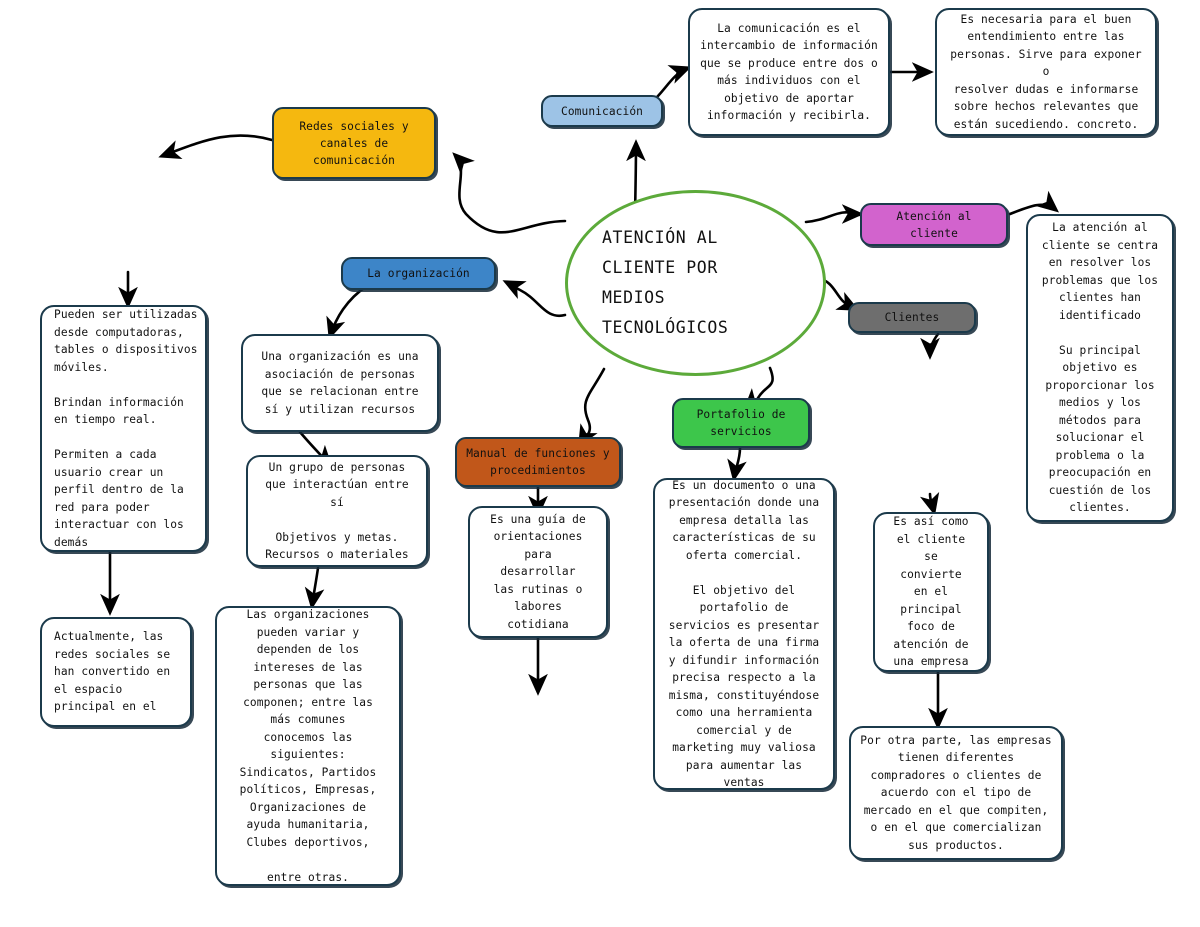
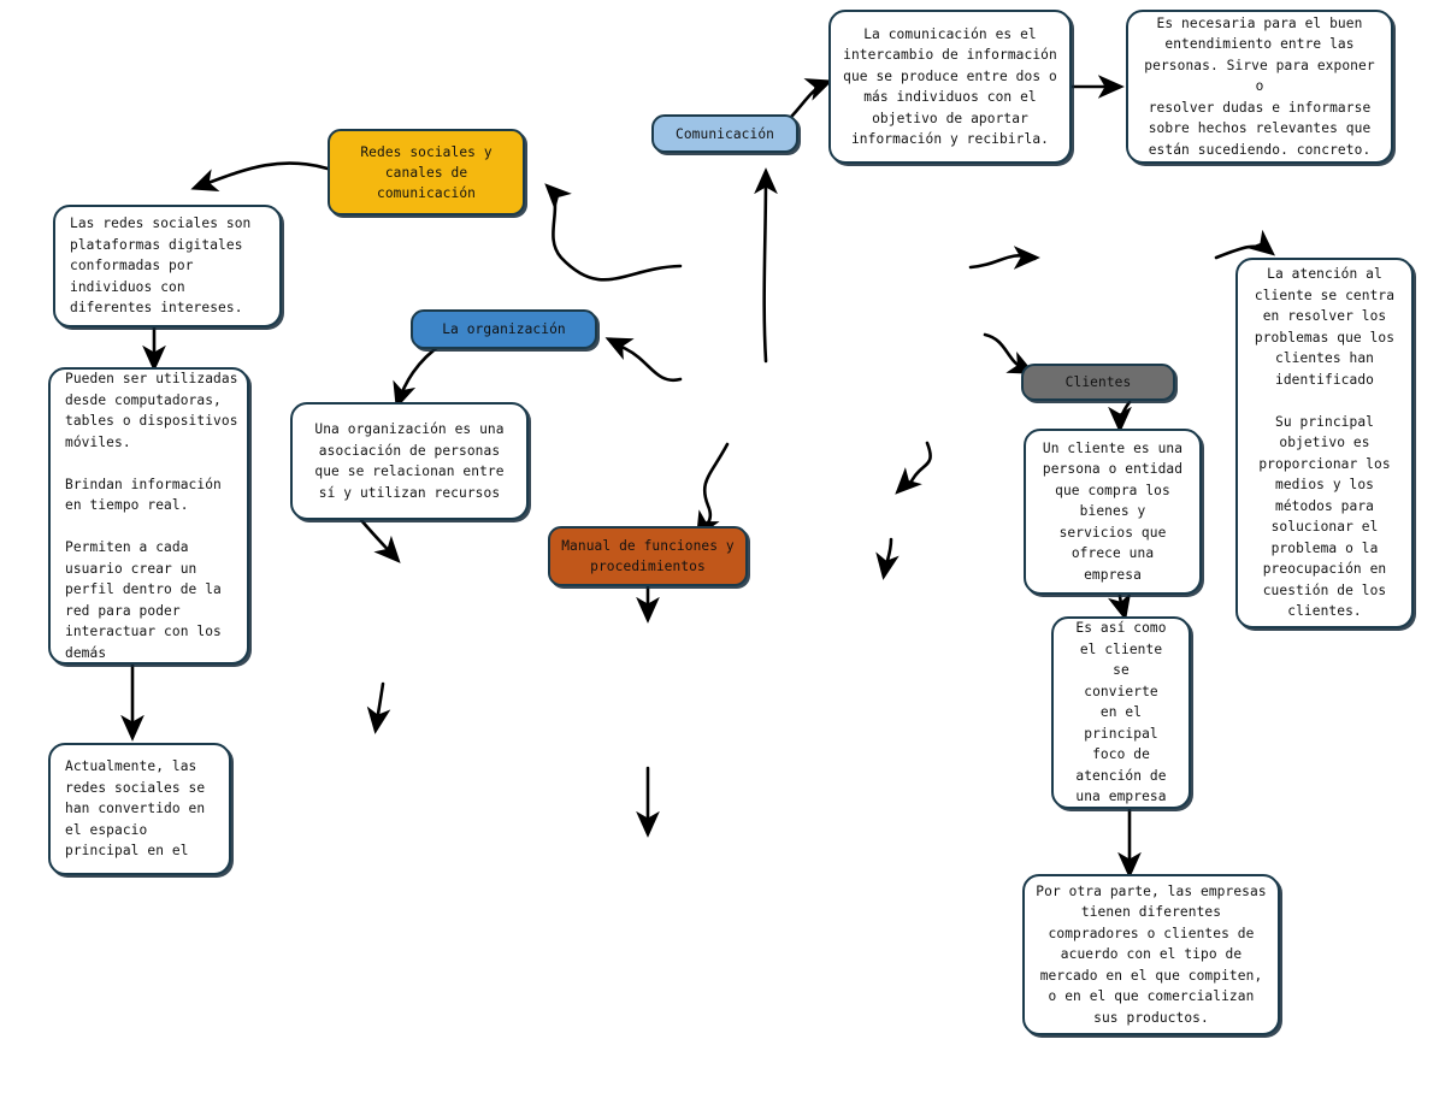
- ATENCIÓN AL
- CLIENTE POR
- MEDIOS
- TECNOLÓGICOS
  Comunicación
  Redes sociales y
  canales de
  comunicación
  La organización
  Manual de funciones y
  procedimientos
- Portafolio de
- servicios
- Atención al
- cliente
  Clientes
  La comunicación es el
  intercambio de información
  que se produce entre dos o
  más individuos con el
  objetivo de aportar
  información y recibirla.
  Es necesaria para el buen
  entendimiento entre las
  personas. Sirve para exponer o
  resolver dudas e informarse
  sobre hechos relevantes que
  están sucediendo. concreto.
+ Las redes sociales son
+ plataformas digitales
+ conformadas por
+ individuos con
+ diferentes intereses.
  Pueden ser utilizadas
  desde computadoras,
  tables o dispositivos
  móviles.
  Brindan información
  en tiempo real.
  Permiten a cada
  usuario crear un
  perfil dentro de la
  red para poder
  interactuar con los
  demás
  Actualmente, las
  redes sociales se
  han convertido en
  el espacio
  principal en el
  Una organización es una
  asociación de personas
  que se relacionan entre
  sí y utilizan recursos
- Un grupo de personas
- que interactúan entre
- sí
- Objetivos y metas.
- Recursos o materiales
- Las organizaciones
- pueden variar y
- dependen de los
- intereses de las
- personas que las
- componen; entre las
- más comunes
- conocemos las
- siguientes:
- Sindicatos, Partidos
- políticos, Empresas,
- Organizaciones de
- ayuda humanitaria,
- Clubes deportivos,
- entre otras.
- Es una guía de
- orientaciones
- para
- desarrollar
- las rutinas o
- labores
- cotidiana
- Es un documento o una
- presentación donde una
- empresa detalla las
- características de su
- oferta comercial.
- El objetivo del
- portafolio de
- servicios es presentar
- la oferta de una firma
- y difundir información
- precisa respecto a la
- misma, constituyéndose
- como una herramienta
- comercial y de
- marketing muy valiosa
- para aumentar las
- ventas
  La atención al
  cliente se centra
  en resolver los
  problemas que los
  clientes han
  identificado
  Su principal
  objetivo es
  proporcionar los
  medios y los
  métodos para
  solucionar el
  problema o la
  preocupación en
  cuestión de los
  clientes.
+ Un cliente es una
+ persona o entidad
+ que compra los
+ bienes y
+ servicios que
+ ofrece una
+ empresa
  Es así como
  el cliente
  se
  convierte
  en el
  principal
  foco de
  atención de
  una empresa
  Por otra parte, las empresas
  tienen diferentes
  compradores o clientes de
  acuerdo con el tipo de
  mercado en el que compiten,
  o en el que comercializan
  sus productos.
